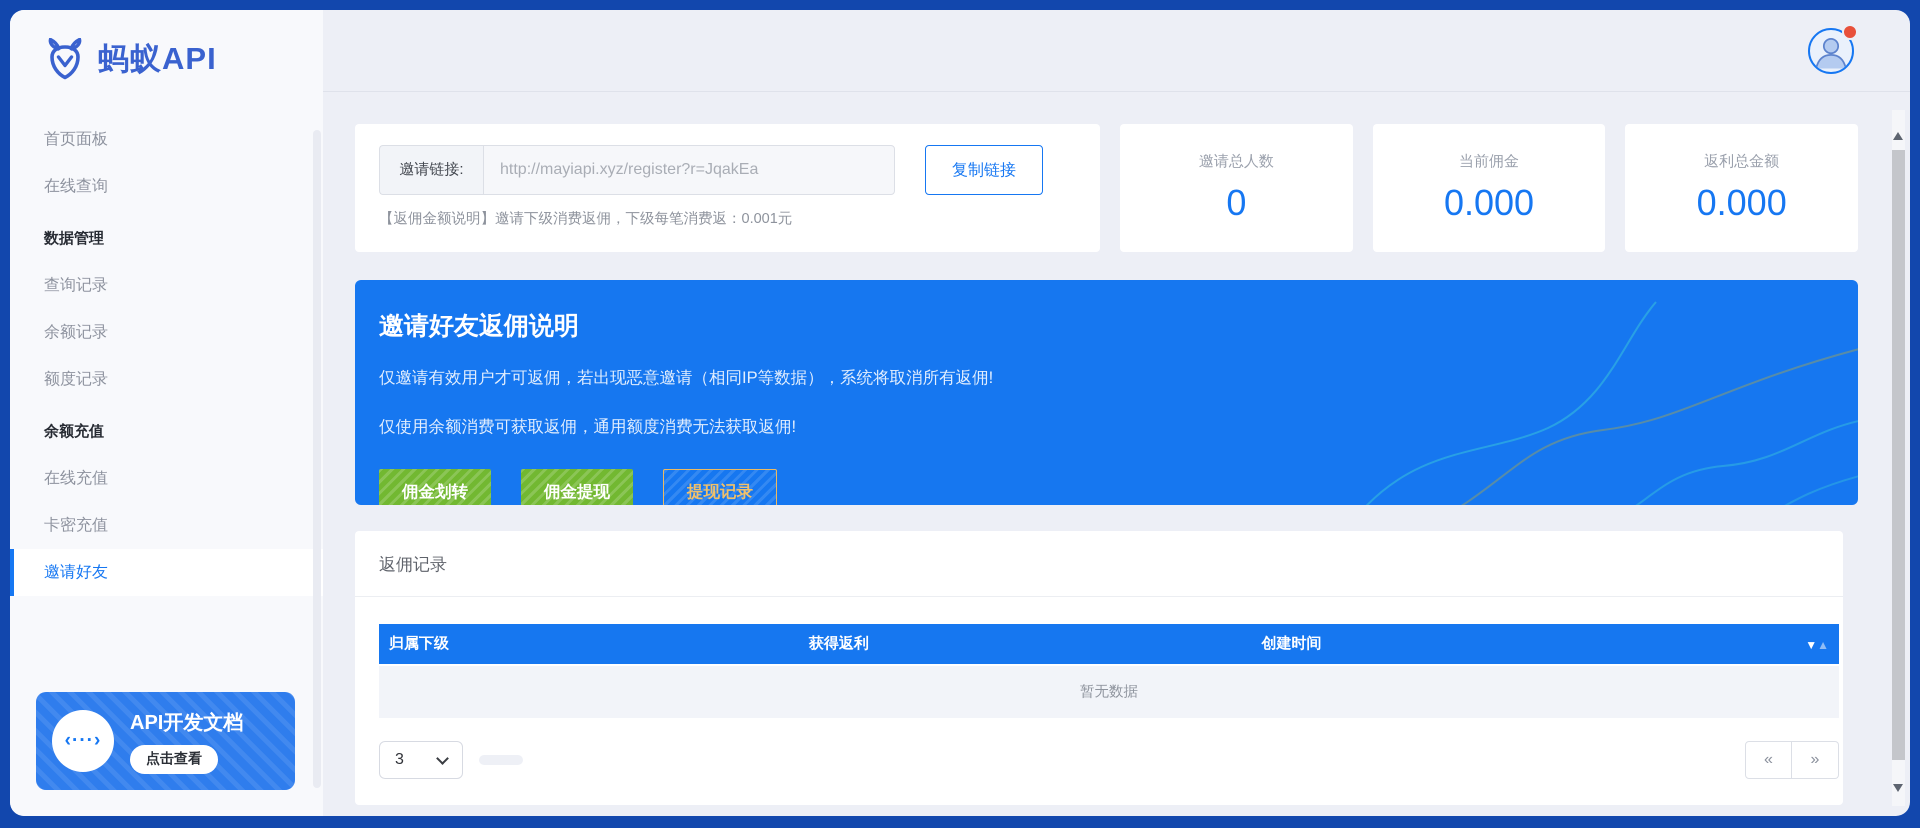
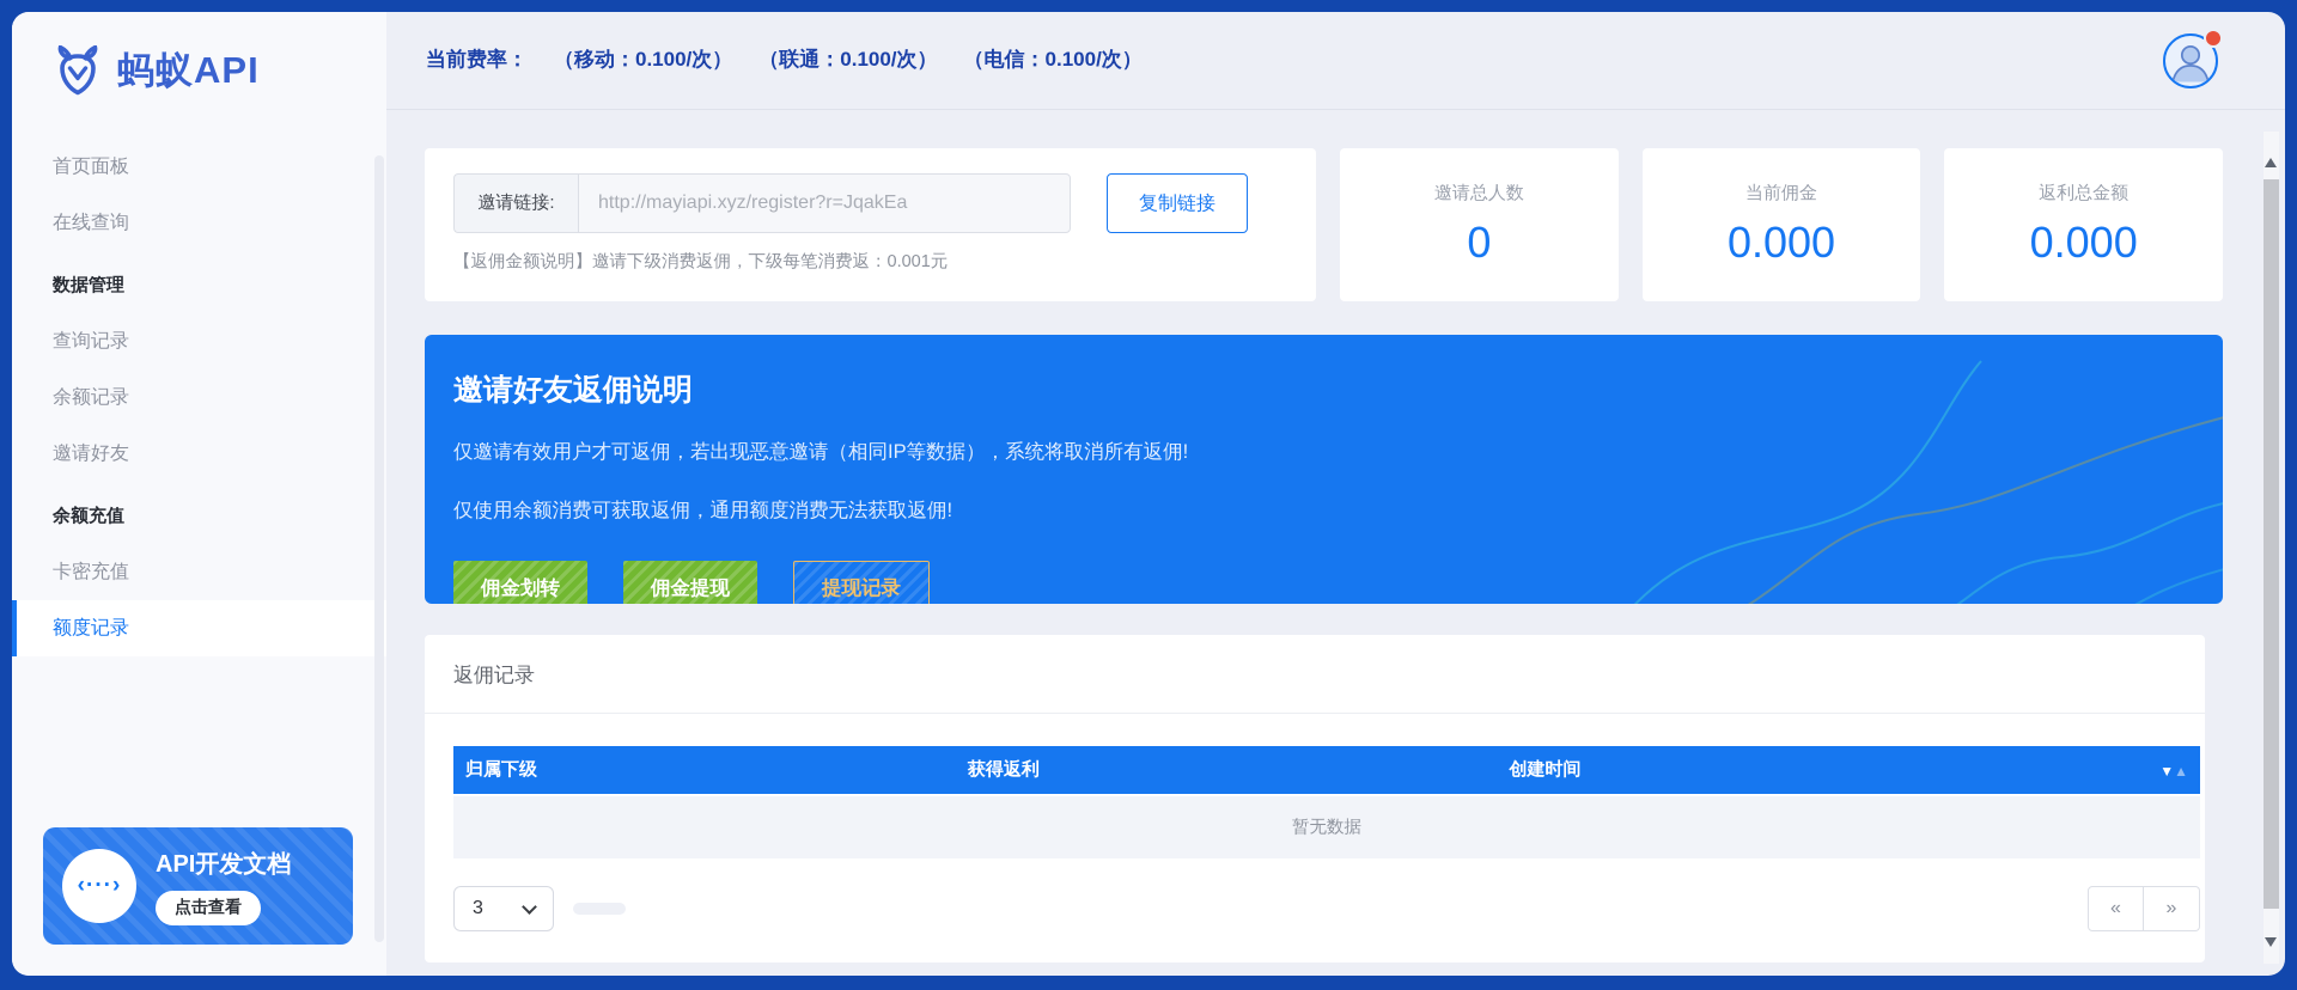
  蚂蚁API
  首页面板
  在线查询
  数据管理
  查询记录
  余额记录
- 额度记录
+ 邀请好友
  余额充值
- 在线充值
  卡密充值
- 邀请好友
+ 额度记录
  ‹···›
  API开发文档
  点击查看
+ 当前费率：
+ （移动：0.100/次）
+ （联通：0.100/次）
+ （电信：0.100/次）
  邀请链接:
  http://mayiapi.xyz/register?r=JqakEa
  复制链接
  【返佣金额说明】邀请下级消费返佣，下级每笔消费返：0.001元
  邀请总人数
  0
  当前佣金
  0.000
  返利总金额
  0.000
  邀请好友返佣说明
  仅邀请有效用户才可返佣，若出现恶意邀请（相同IP等数据），系统将取消所有返佣!
  仅使用余额消费可获取返佣，通用额度消费无法获取返佣!
  佣金划转
  佣金提现
  提现记录
  返佣记录
  归属下级
  获得返利
  创建时间
  ▼▲
  暂无数据
  3
  «
  »
